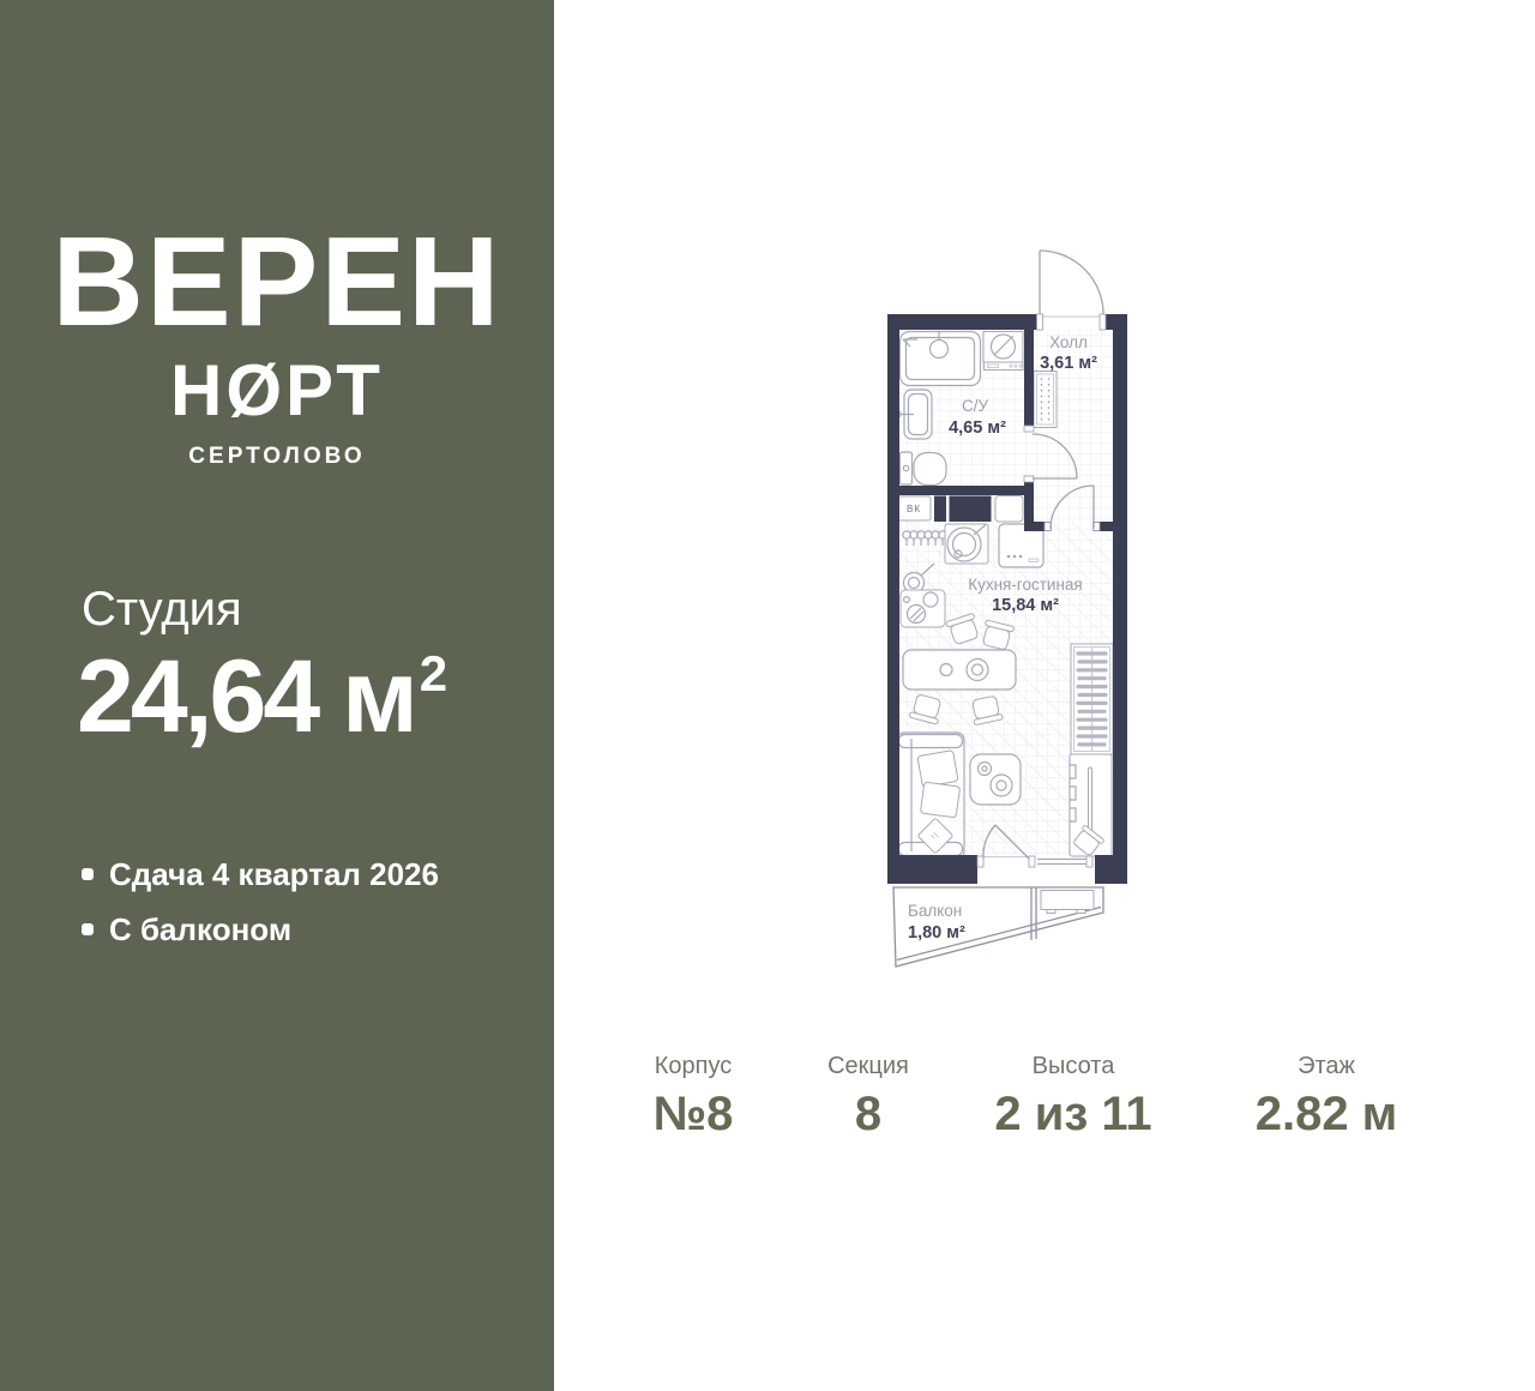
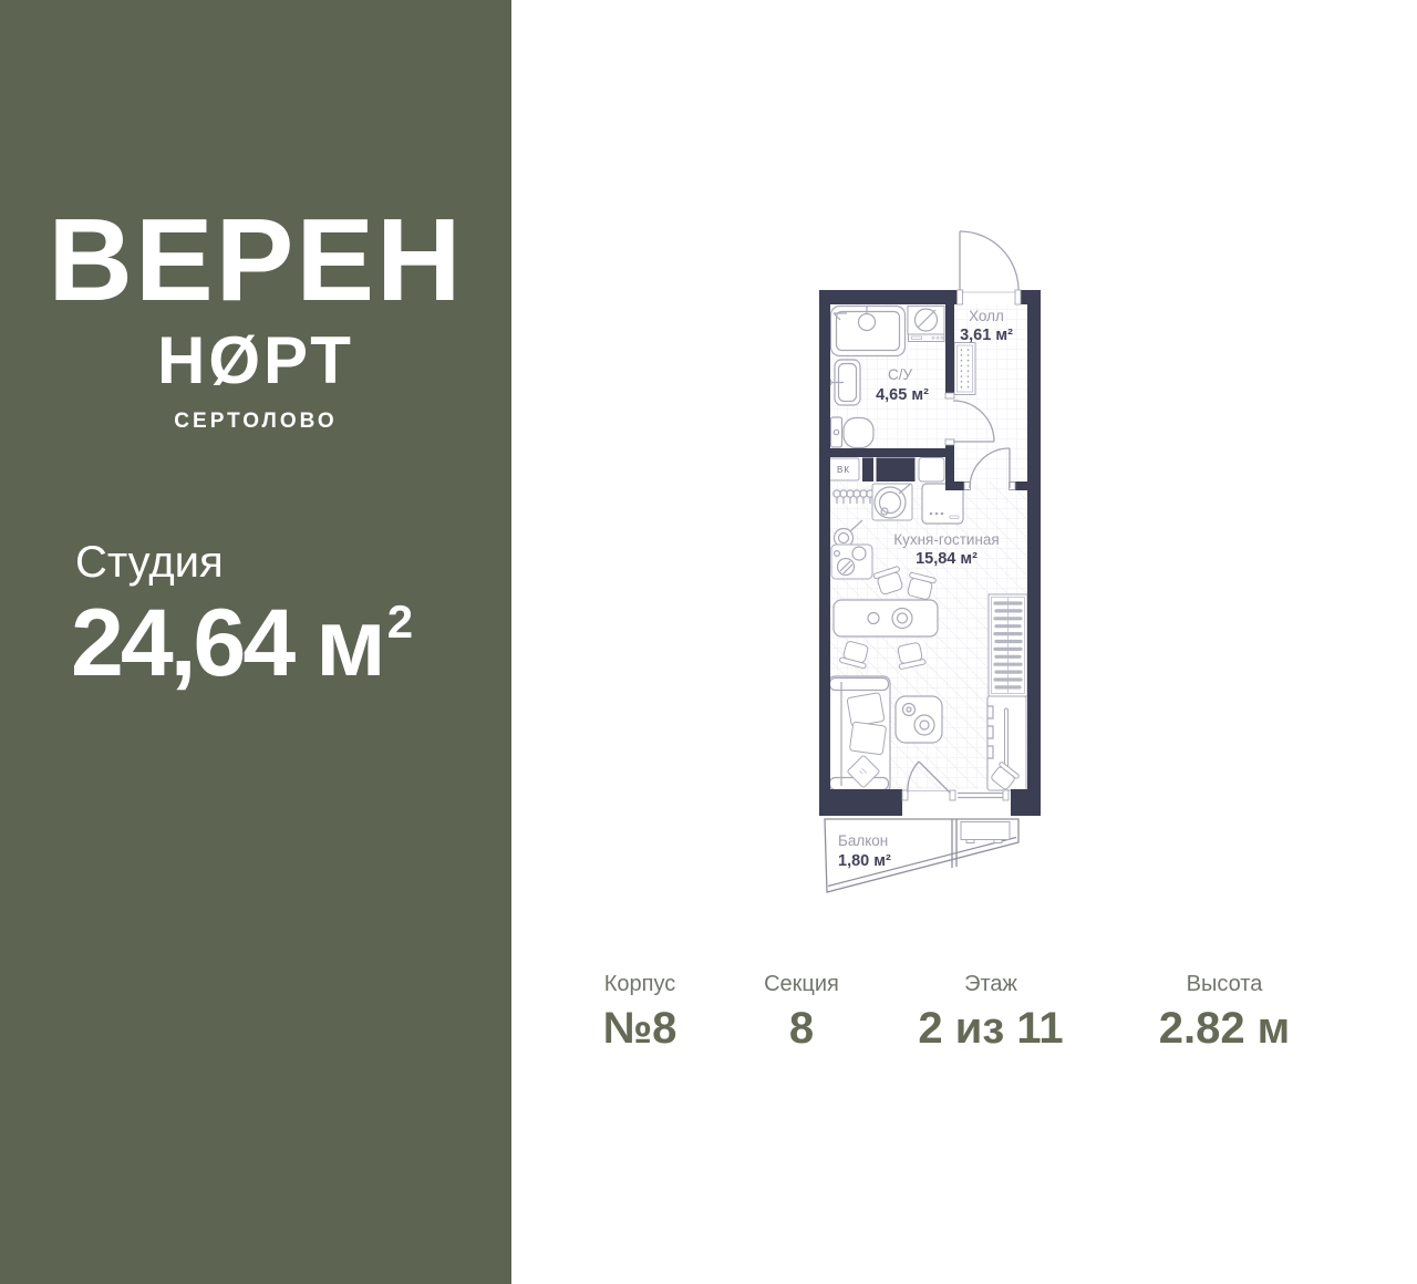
  ВЕРЕН
  НØРТ
  СЕРТОЛОВО
  Студия
  24,64 м2
- Сдача 4 квартал 2026
- С балконом
  ВК
  Холл
  3,61 м²
  С/У
  4,65 м²
  Кухня-гостиная
  15,84 м²
  Балкон
  1,80 м²
  Корпус
  №8
  Секция
  8
- Высота
+ Этаж
  2 из 11
- Этаж
+ Высота
  2.82 м
